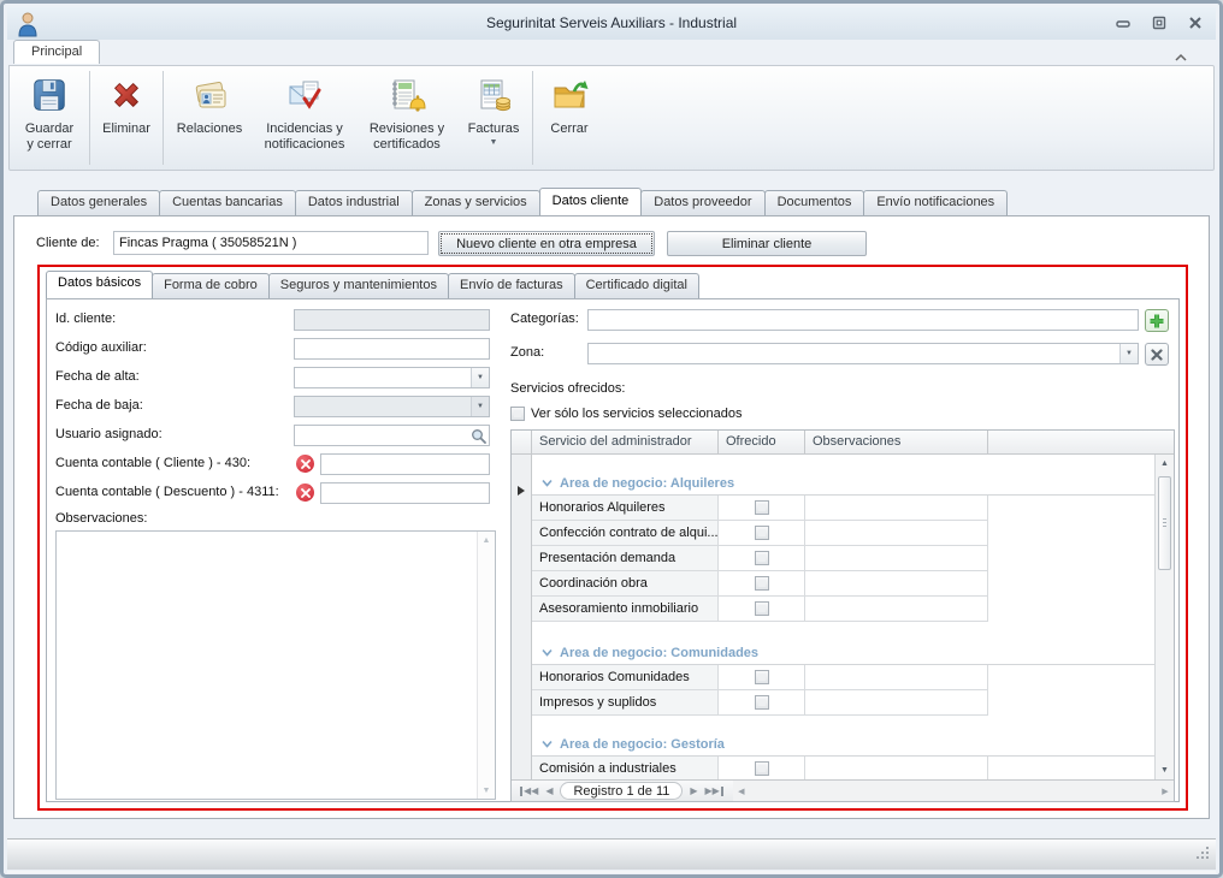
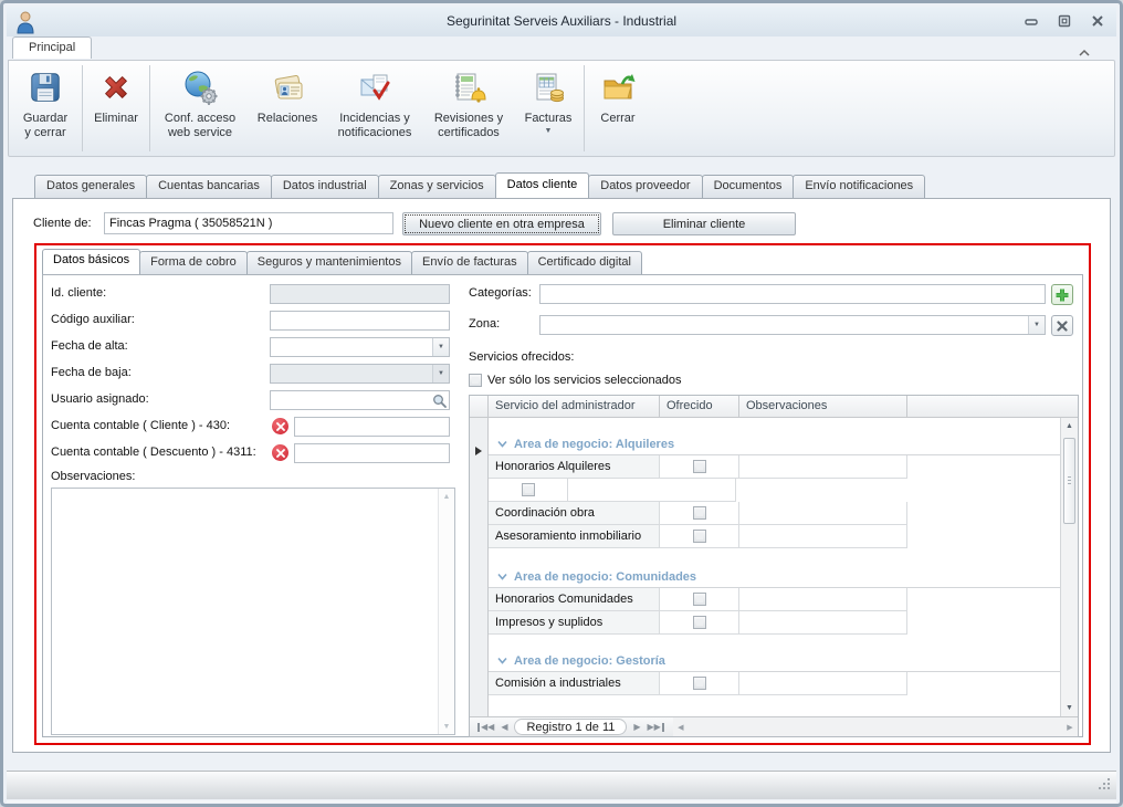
  Segurinitat Serveis Auxiliars - Industrial
  Principal
  Guardar
  y cerrar
  Eliminar
+ Conf. acceso
+ web service
  Relaciones
  Incidencias y
  notificaciones
  Revisiones y
  certificados
  Facturas
  Cerrar
  Datos generales
  Cuentas bancarias
  Datos industrial
  Zonas y servicios
  Datos cliente
  Datos proveedor
  Documentos
  Envío notificaciones
  Cliente de:
  Fincas Pragma ( 35058521N )
  Nuevo cliente en otra empresa
  Eliminar cliente
  Datos básicos
  Forma de cobro
  Seguros y mantenimientos
  Envío de facturas
  Certificado digital
  Id. cliente:
  Código auxiliar:
  Fecha de alta:
  Fecha de baja:
  Usuario asignado:
  Cuenta contable ( Cliente ) - 430:
  Cuenta contable ( Descuento ) - 4311:
  Observaciones:
  Categorías:
  Zona:
  Servicios ofrecidos:
  Ver sólo los servicios seleccionados
  Servicio del administrador
  Ofrecido
  Observaciones
  Area de negocio: Alquileres
  Honorarios Alquileres
- Confección contrato de alqui...
- Presentación demanda
  Coordinación obra
  Asesoramiento inmobiliario
  Area de negocio: Comunidades
  Honorarios Comunidades
  Impresos y suplidos
  Area de negocio: Gestoría
  Comisión a industriales
  ◀◀
  ◀
  Registro 1 de 11
  ▶
  ▶▶
